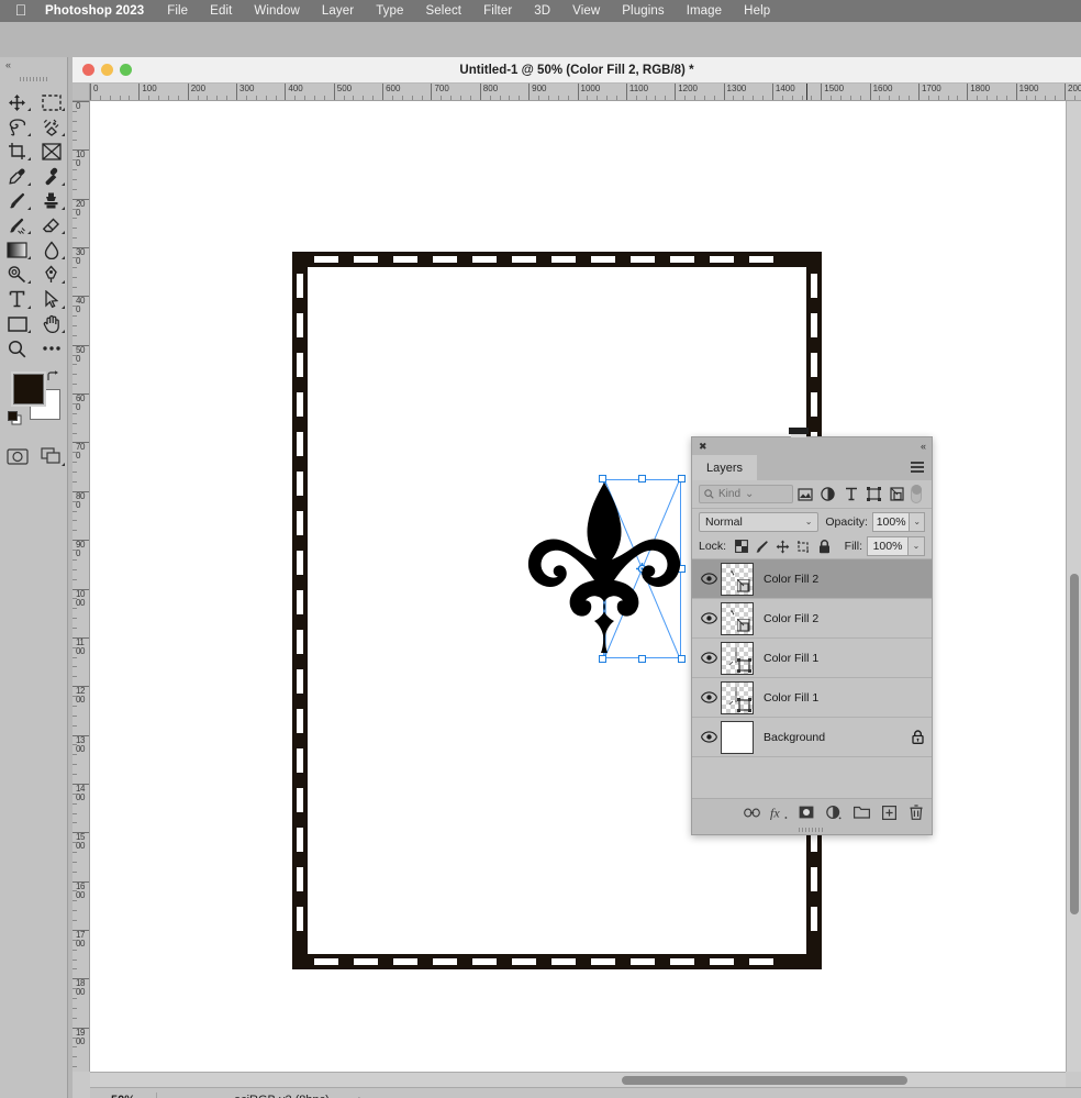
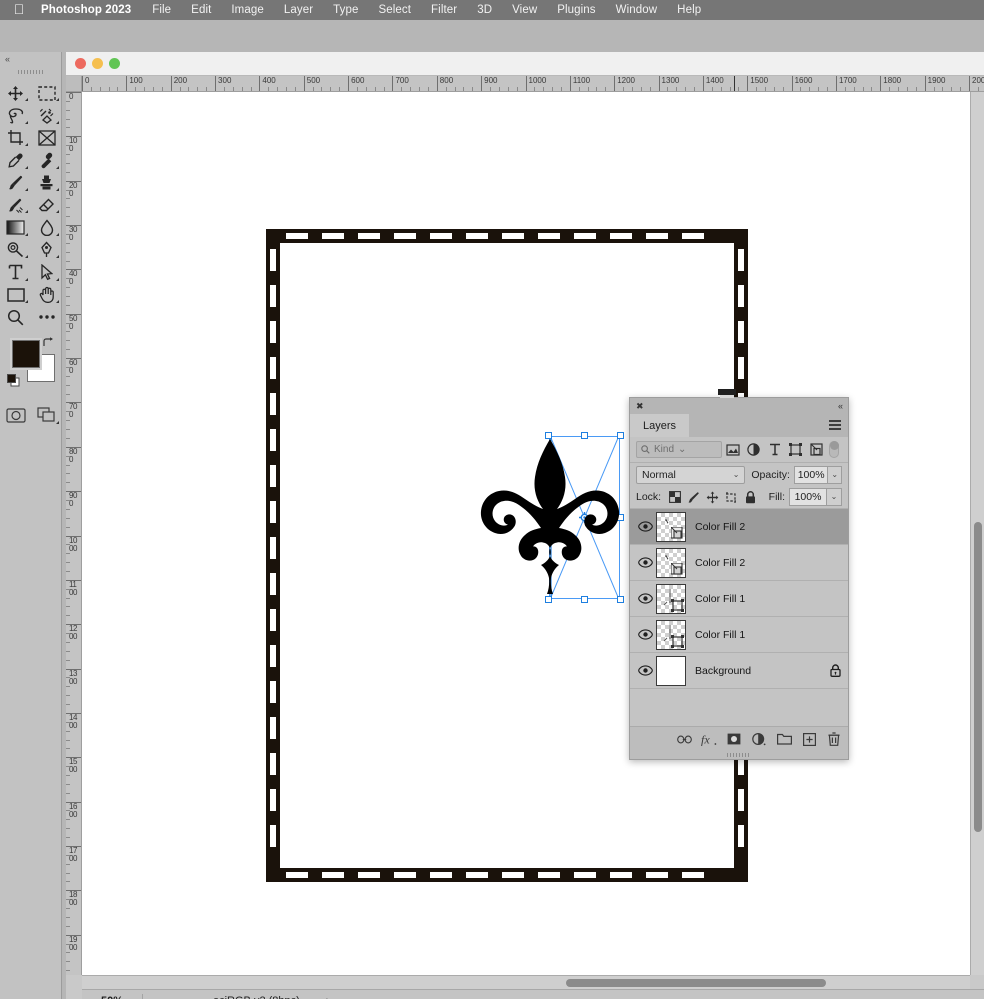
  
  Photoshop 2023
  File
  Edit
- Window
+ Image
  Layer
  Type
  Select
  Filter
  3D
  View
  Plugins
- Image
+ Window
  Help
  «
- Untitled-1 @ 50% (Color Fill 2, RGB/8) *
  0
  100
  200
  300
  400
  500
  600
  700
  800
  900
  1000
  1100
  1200
  1300
  1400
  1500
  1600
  1700
  1800
  1900
  200
  0
  100
  200
  300
  400
  500
  600
  700
  800
  900
  1000
  1100
  1200
  1300
  1400
  1500
  1600
  1700
  1800
  1900
  ✖
  «
  Layers
  Kind
  ⌄
  Normal
  ⌄
  Opacity:
  100%
  ⌄
  Lock:
  Fill:
  100%
  ⌄
  Color Fill 2
  Color Fill 2
  Color Fill 1
  Color Fill 1
  Background
  fx
